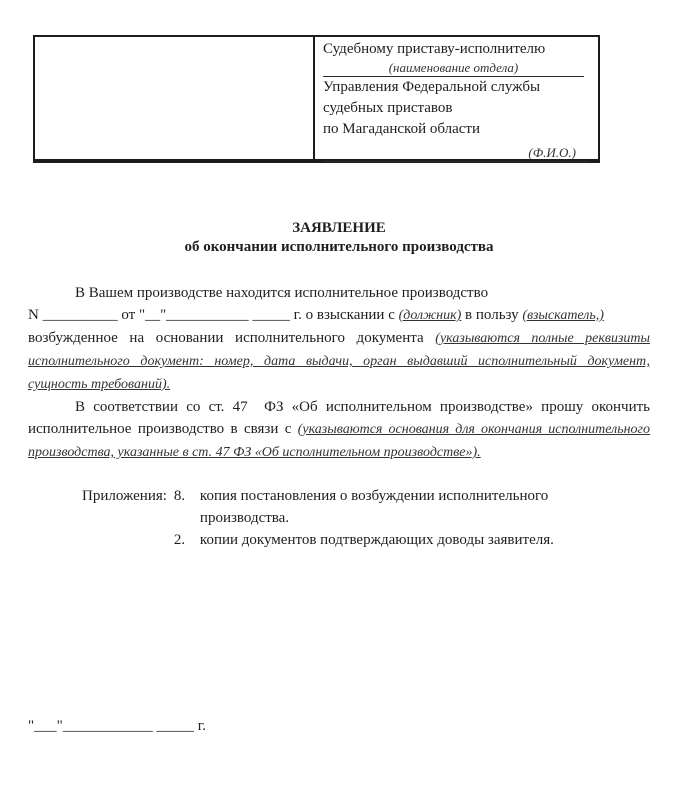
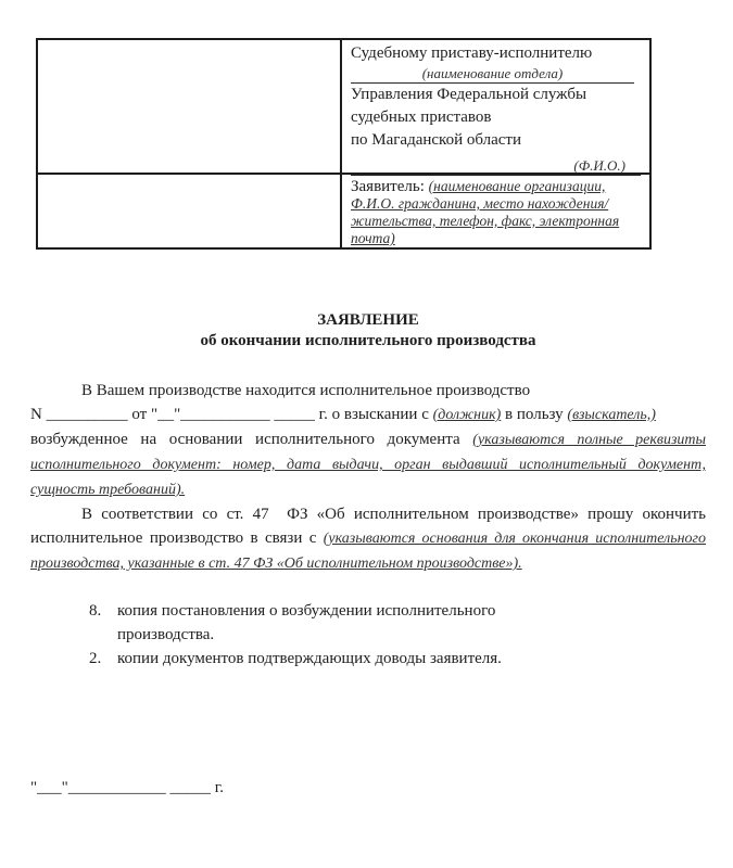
  Судебному приставу-исполнителю
  (наименование отдела)
  Управления Федеральной службы
  судебных приставов
  по Магаданской области
  (Ф.И.О.)
+ Заявитель: (наименование организации, Ф.И.О. гражданина, место нахождения/жительства, телефон, факс, электронная почта)
  ЗАЯВЛЕНИЕ
  об окончании исполнительного производства
  В Вашем производстве находится исполнительное производство
  N __________ от "__"___________ _____ г. о взыскании с (должник) в пользу (взыскатель,)
  возбужденное на основании исполнительного документа (указываются полные реквизиты исполнительного документ: номер, дата выдачи, орган выдавший исполнительный документ, сущность требований).
  В соответствии со ст. 47 ФЗ «Об исполнительном производстве» прошу окончить исполнительное производство в связи с (указываются основания для окончания исполнительного производства, указанные в ст. 47 ФЗ «Об исполнительном производстве»).
- Приложения:
  8.
  копия постановления о возбуждении исполнительного производства.
  2.
  копии документов подтверждающих доводы заявителя.
  "___"____________ _____ г.
